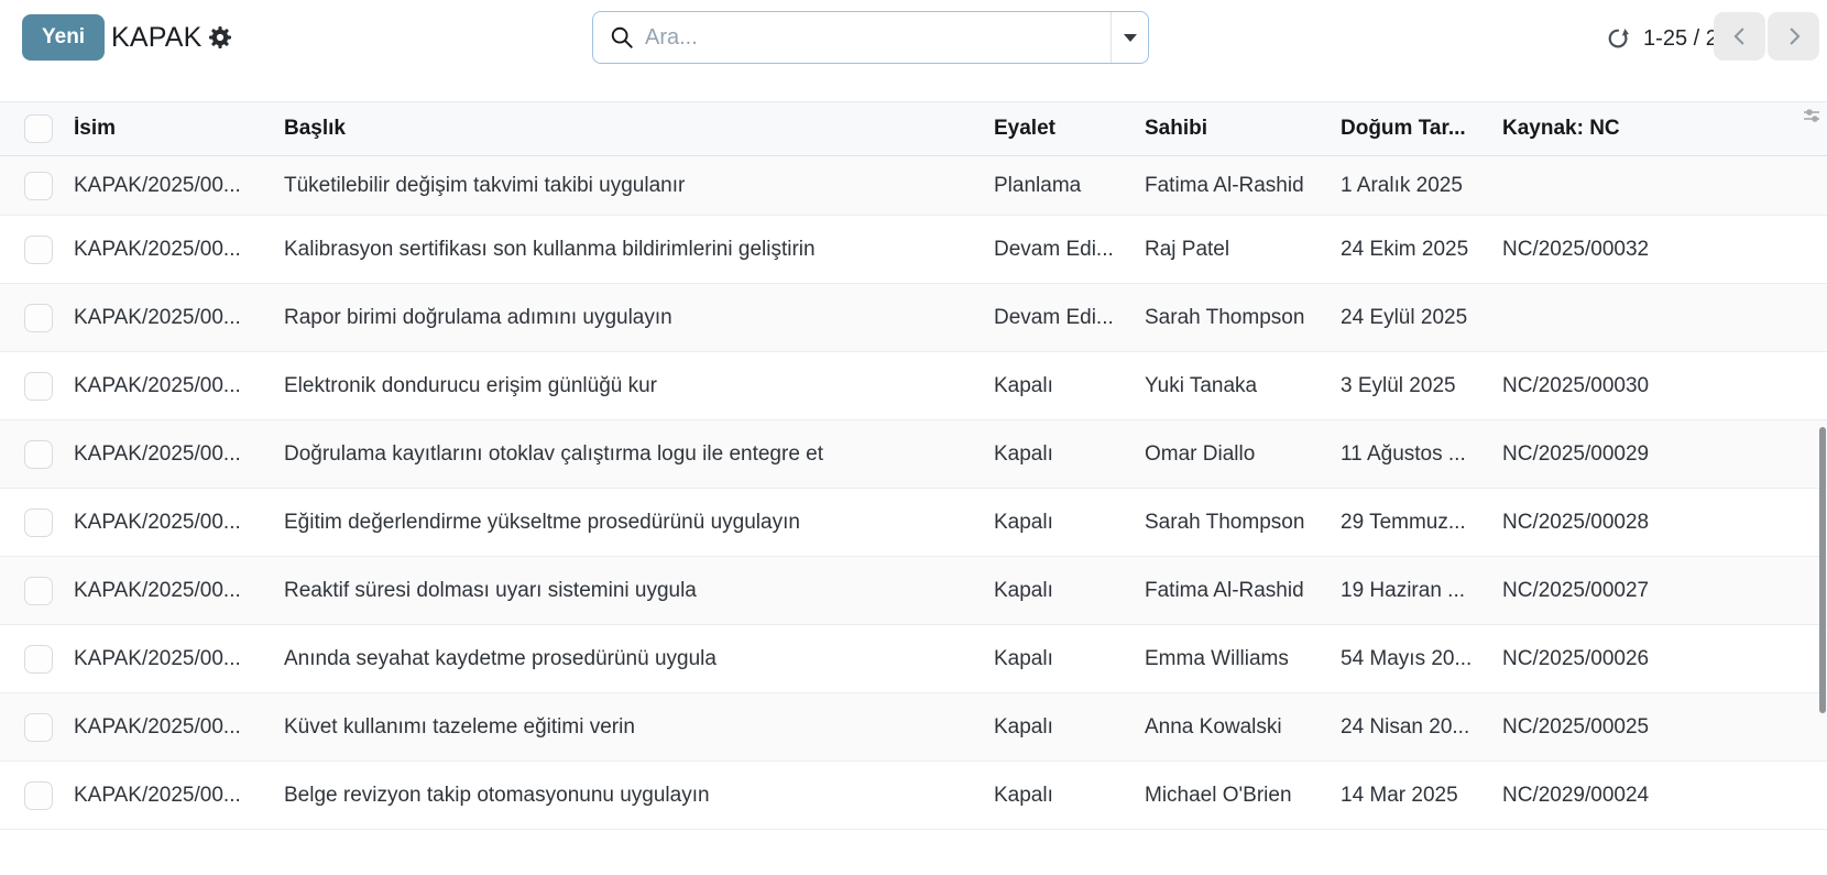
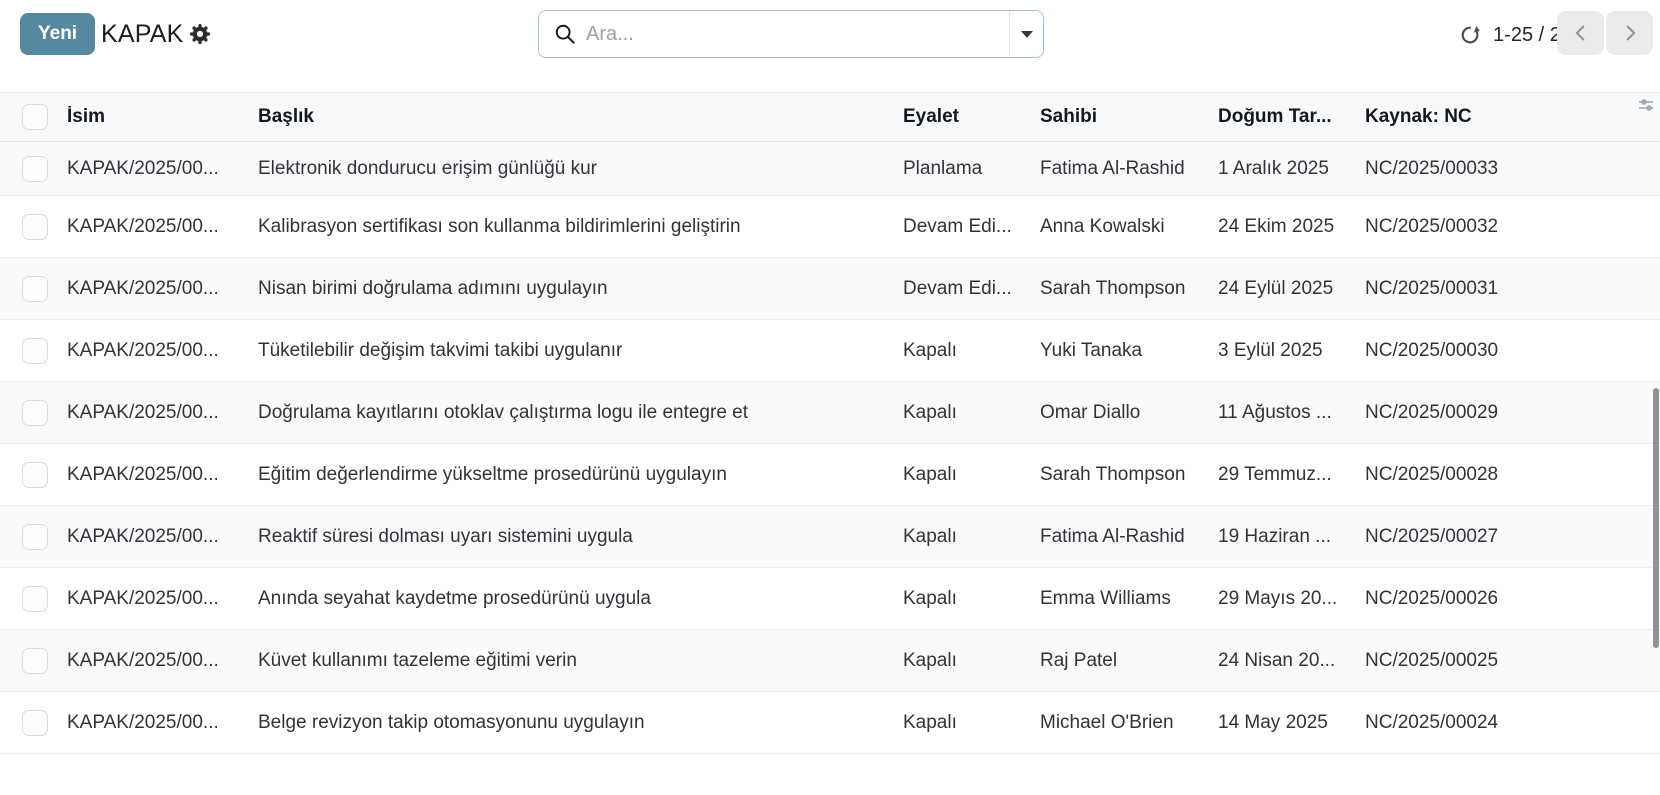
  Yeni
  KAPAK
  Ara...
  1-25 / 2
  İsim
  Başlık
  Eyalet
  Sahibi
  Doğum Tar...
  Kaynak: NC
  KAPAK/2025/00...
- Tüketilebilir değişim takvimi takibi uygulanır
+ Elektronik dondurucu erişim günlüğü kur
  Planlama
  Fatima Al-Rashid
  1 Aralık 2025
+ NC/2025/00033
  KAPAK/2025/00...
  Kalibrasyon sertifikası son kullanma bildirimlerini geliştirin
  Devam Edi...
- Raj Patel
+ Anna Kowalski
  24 Ekim 2025
  NC/2025/00032
  KAPAK/2025/00...
- Rapor birimi doğrulama adımını uygulayın
+ Nisan birimi doğrulama adımını uygulayın
  Devam Edi...
  Sarah Thompson
  24 Eylül 2025
+ NC/2025/00031
  KAPAK/2025/00...
- Elektronik dondurucu erişim günlüğü kur
+ Tüketilebilir değişim takvimi takibi uygulanır
  Kapalı
  Yuki Tanaka
  3 Eylül 2025
  NC/2025/00030
  KAPAK/2025/00...
  Doğrulama kayıtlarını otoklav çalıştırma logu ile entegre et
  Kapalı
  Omar Diallo
  11 Ağustos ...
  NC/2025/00029
  KAPAK/2025/00...
  Eğitim değerlendirme yükseltme prosedürünü uygulayın
  Kapalı
  Sarah Thompson
  29 Temmuz...
  NC/2025/00028
  KAPAK/2025/00...
  Reaktif süresi dolması uyarı sistemini uygula
  Kapalı
  Fatima Al-Rashid
  19 Haziran ...
  NC/2025/00027
  KAPAK/2025/00...
  Anında seyahat kaydetme prosedürünü uygula
  Kapalı
  Emma Williams
- 54 Mayıs 20...
+ 29 Mayıs 20...
  NC/2025/00026
  KAPAK/2025/00...
  Küvet kullanımı tazeleme eğitimi verin
  Kapalı
- Anna Kowalski
+ Raj Patel
  24 Nisan 20...
  NC/2025/00025
  KAPAK/2025/00...
  Belge revizyon takip otomasyonunu uygulayın
  Kapalı
  Michael O'Brien
- 14 Mar 2025
+ 14 May 2025
- NC/2029/00024
+ NC/2025/00024
